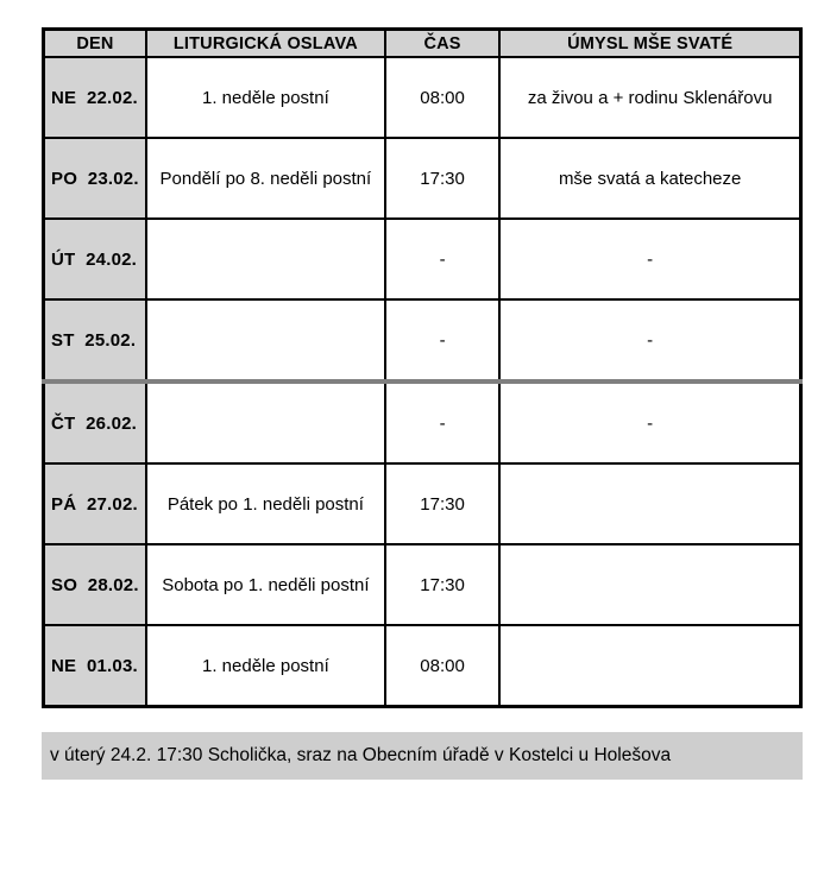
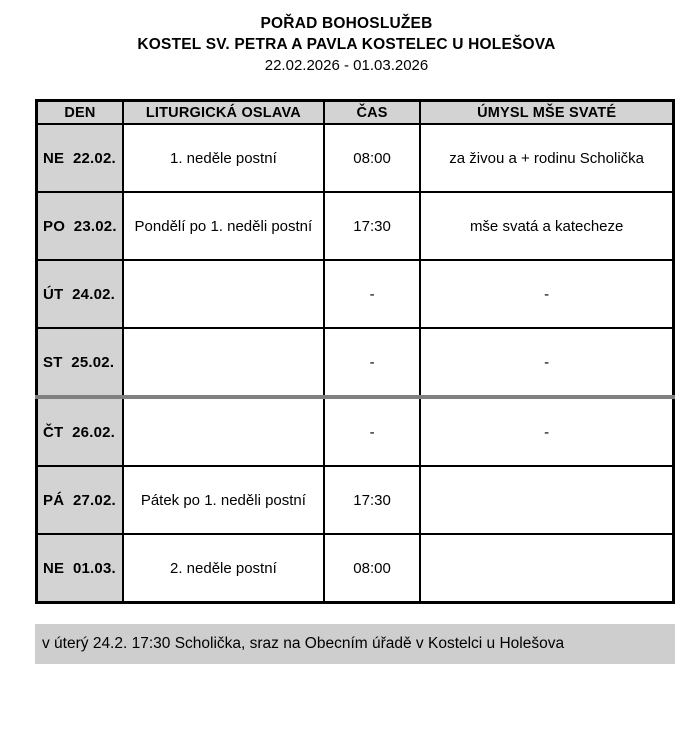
+ POŘAD BOHOSLUŽEB
+ KOSTEL SV. PETRA A PAVLA KOSTELEC U HOLEŠOVA
+ 22.02.2026 - 01.03.2026
  DEN	LITURGICKÁ OSLAVA	ČAS	ÚMYSL MŠE SVATÉ
- NE 22.02.	1. neděle postní	08:00	za živou a + rodinu Sklenářovu
+ NE 22.02.	1. neděle postní	08:00	za živou a + rodinu Scholička
- PO 23.02.	Pondělí po 8. neděli postní	17:30	mše svatá a katecheze
+ PO 23.02.	Pondělí po 1. neděli postní	17:30	mše svatá a katecheze
  ÚT 24.02.		-	-
  ST 25.02.		-	-
  ČT 26.02.		-	-
  PÁ 27.02.	Pátek po 1. neděli postní	17:30
- SO 28.02.	Sobota po 1. neděli postní	17:30
- NE 01.03.	1. neděle postní	08:00
+ NE 01.03.	2. neděle postní	08:00
  v úterý 24.2. 17:30 Scholička, sraz na Obecním úřadě v Kostelci u Holešova
